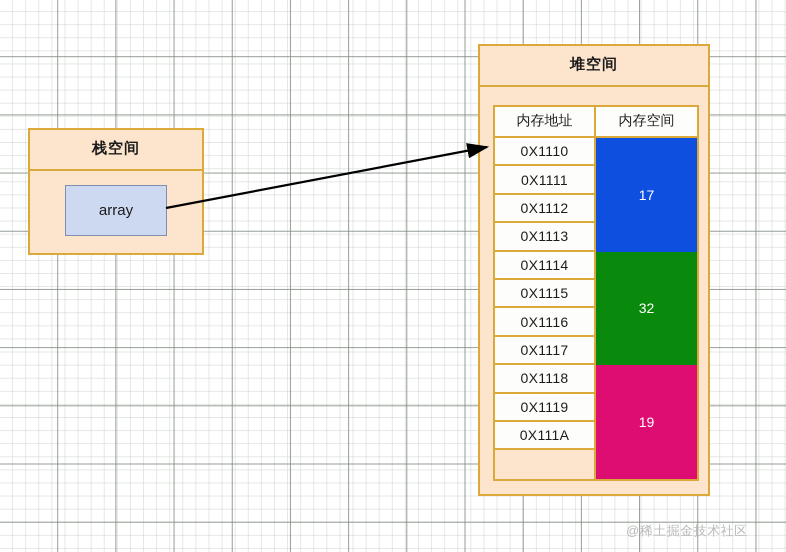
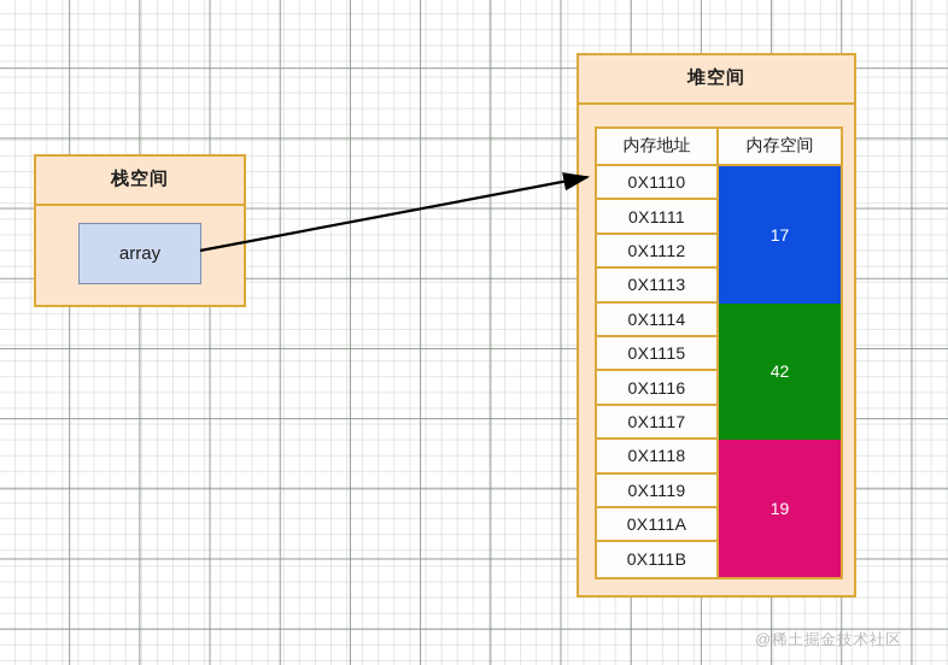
  栈空间
  array
  堆空间
  内存地址
  内存空间
  0X1110
  0X1111
  0X1112
  0X1113
  0X1114
  0X1115
  0X1116
  0X1117
  0X1118
  0X1119
  0X111A
+ 0X111B
  17
- 32
+ 42
  19
  @稀土掘金技术社区
